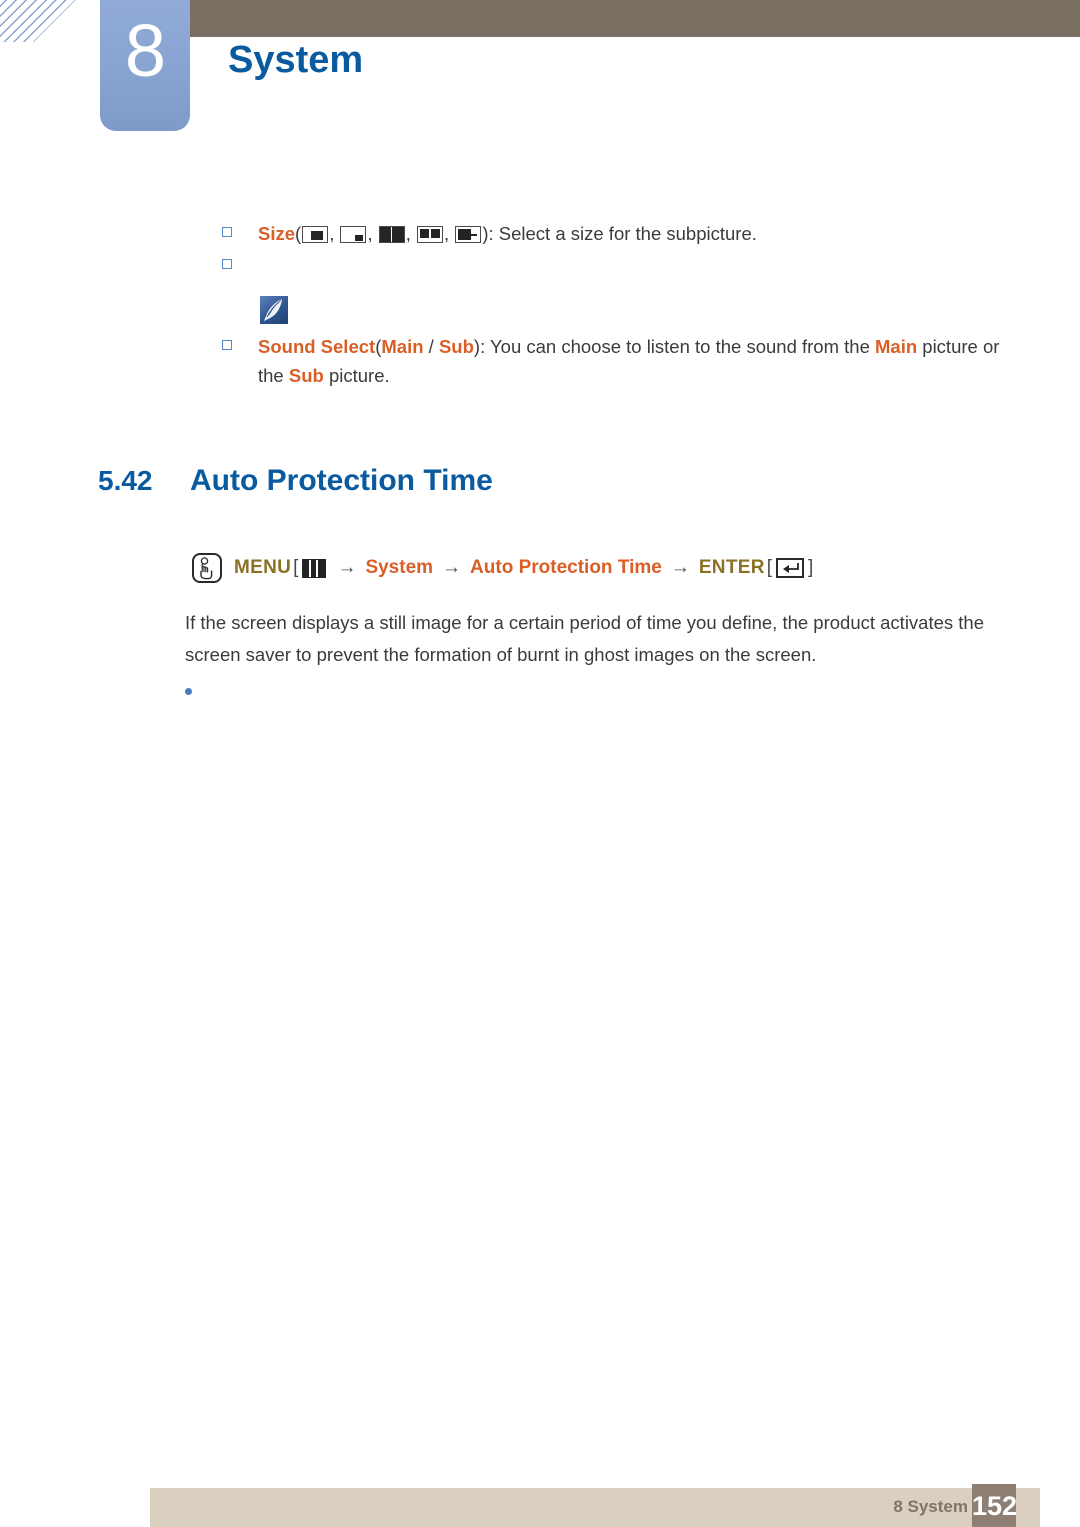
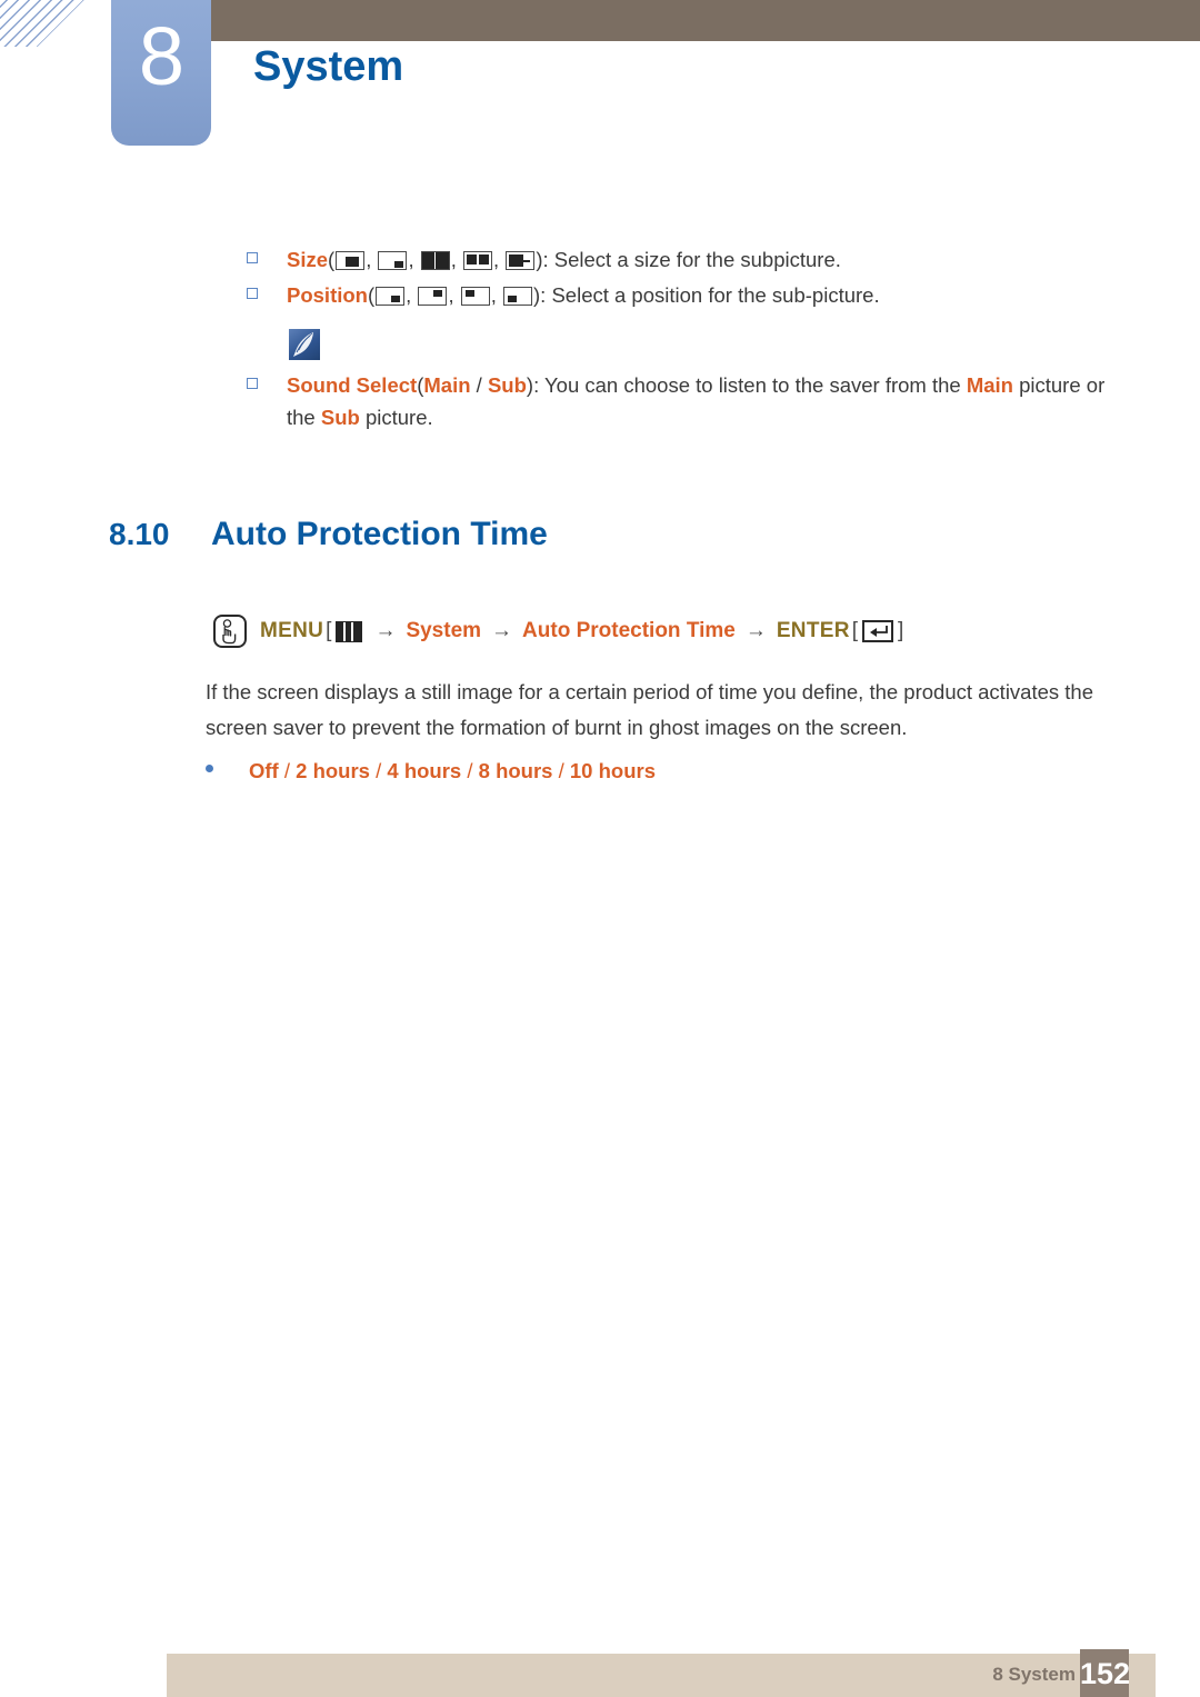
  8
  System
  Size( , , , , ): Select a size for the subpicture.
+ Position( , , , ): Select a position for the sub-picture.
- Sound Select(Main / Sub): You can choose to listen to the sound from the Main picture or the Sub picture.
+ Sound Select(Main / Sub): You can choose to listen to the saver from the Main picture or the Sub picture.
- 5.42
+ 8.10
  Auto Protection Time
  MENU
  [
  →
  System
  →
  Auto Protection Time
  →
  ENTER
  [
  ]
  If the screen displays a still image for a certain period of time you define, the product activates the screen saver to prevent the formation of burnt in ghost images on the screen.
+ Off / 2 hours / 4 hours / 8 hours / 10 hours
  8 System
  152
